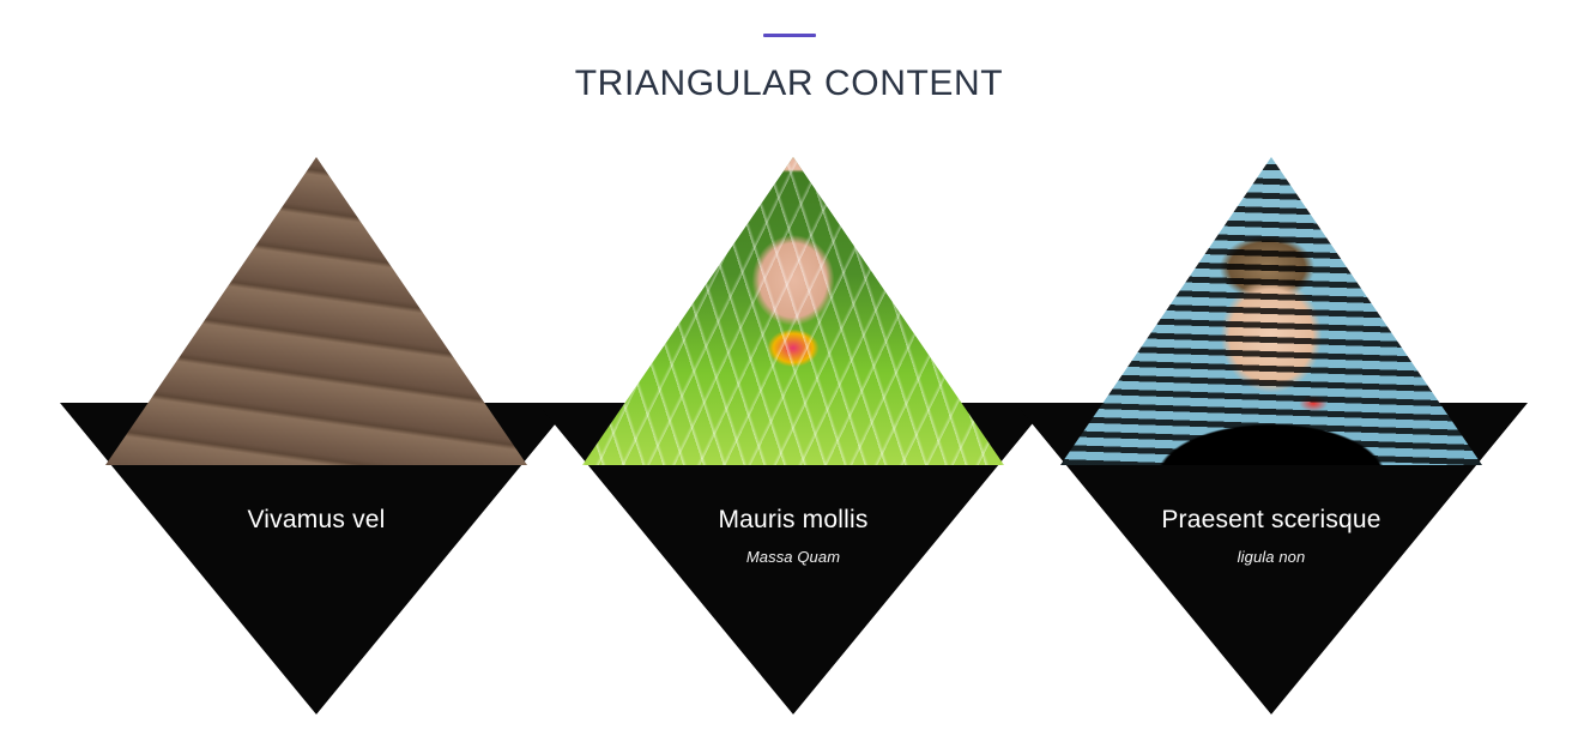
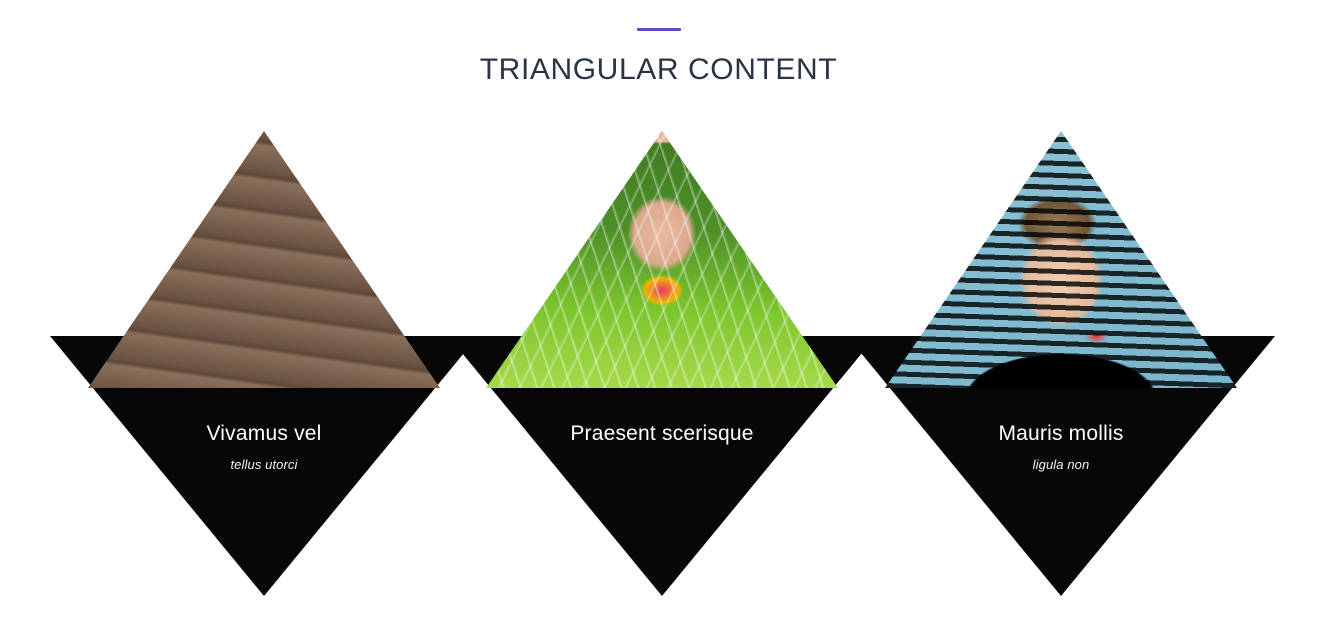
  TRIANGULAR CONTENT
  Vivamus vel
+ tellus utorci
- Mauris mollis
+ Praesent scerisque
- Massa Quam
- Praesent scerisque
+ Mauris mollis
  ligula non
